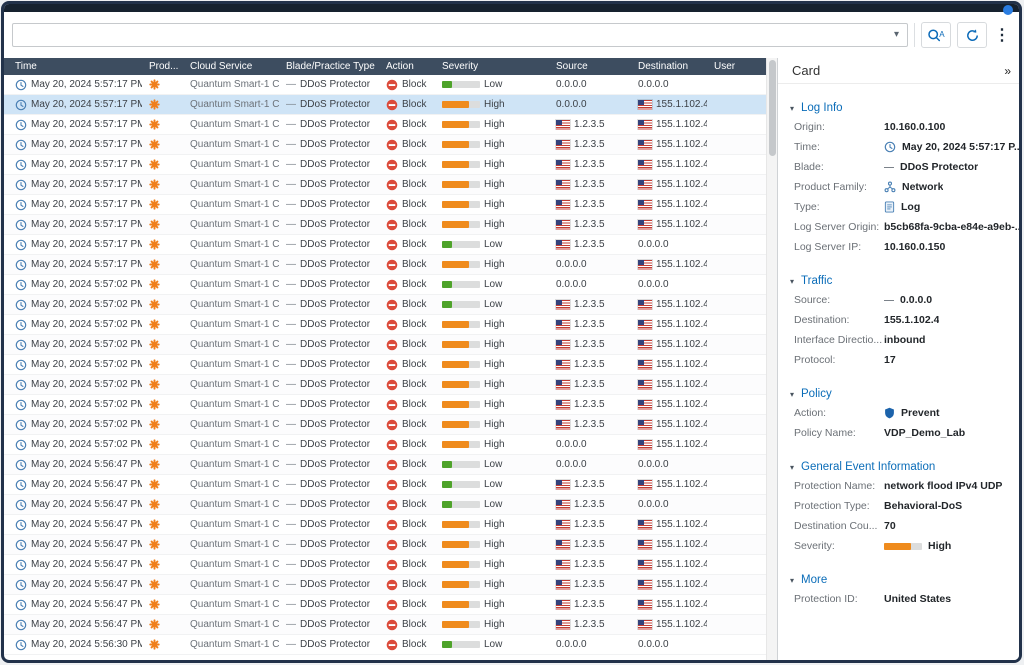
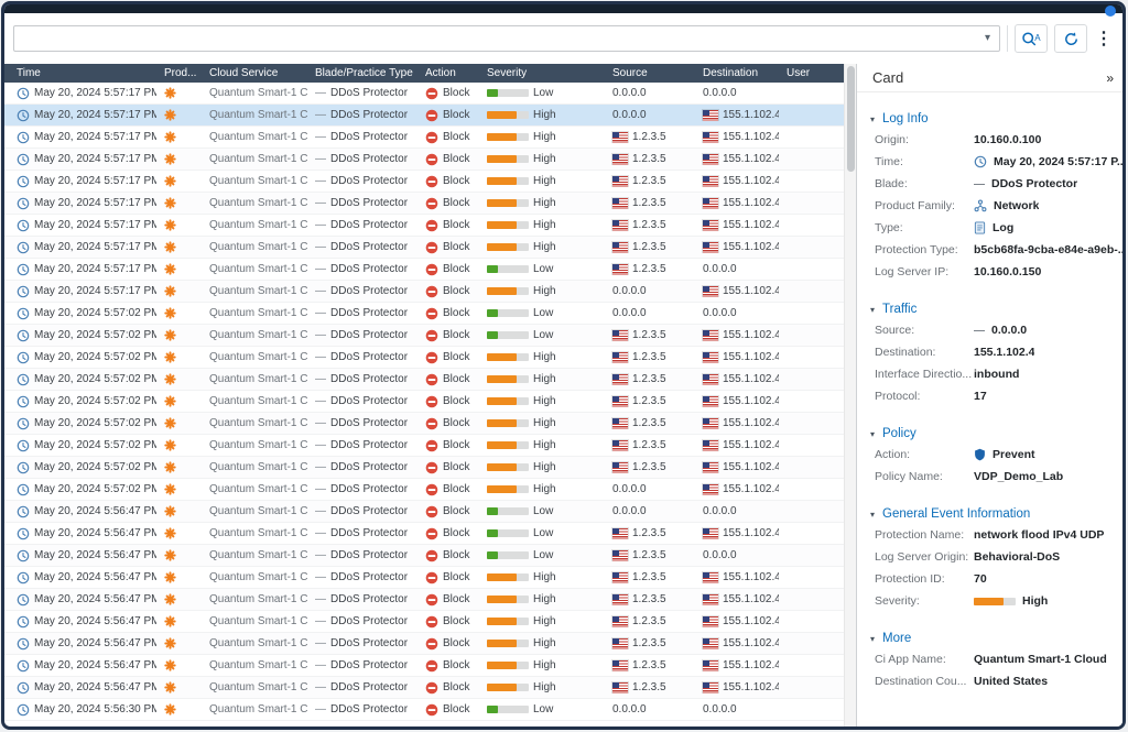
  ▾
  A
  ⋮
  Time
  Prod...
  Cloud Service
  Blade/Practice Type
  Action
  Severity
  Source
  Destination
  User
  May 20, 2024 5:57:17 PM
  Quantum Smart-1 C
  —
  DDoS Protector
  Block
  Low
  0.0.0.0
  0.0.0.0
  May 20, 2024 5:57:17 PM
  Quantum Smart-1 C
  —
  DDoS Protector
  Block
  High
  0.0.0.0
  155.1.102.4
  May 20, 2024 5:57:17 PM
  Quantum Smart-1 C
  —
  DDoS Protector
  Block
  High
  1.2.3.5
  155.1.102.4
  May 20, 2024 5:57:17 PM
  Quantum Smart-1 C
  —
  DDoS Protector
  Block
  High
  1.2.3.5
  155.1.102.4
  May 20, 2024 5:57:17 PM
  Quantum Smart-1 C
  —
  DDoS Protector
  Block
  High
  1.2.3.5
  155.1.102.4
  May 20, 2024 5:57:17 PM
  Quantum Smart-1 C
  —
  DDoS Protector
  Block
  High
  1.2.3.5
  155.1.102.4
  May 20, 2024 5:57:17 PM
  Quantum Smart-1 C
  —
  DDoS Protector
  Block
  High
  1.2.3.5
  155.1.102.4
  May 20, 2024 5:57:17 PM
  Quantum Smart-1 C
  —
  DDoS Protector
  Block
  High
  1.2.3.5
  155.1.102.4
  May 20, 2024 5:57:17 PM
  Quantum Smart-1 C
  —
  DDoS Protector
  Block
  Low
  1.2.3.5
  0.0.0.0
  May 20, 2024 5:57:17 PM
  Quantum Smart-1 C
  —
  DDoS Protector
  Block
  High
  0.0.0.0
  155.1.102.4
  May 20, 2024 5:57:02 PM
  Quantum Smart-1 C
  —
  DDoS Protector
  Block
  Low
  0.0.0.0
  0.0.0.0
  May 20, 2024 5:57:02 PM
  Quantum Smart-1 C
  —
  DDoS Protector
  Block
  Low
  1.2.3.5
  155.1.102.4
  May 20, 2024 5:57:02 PM
  Quantum Smart-1 C
  —
  DDoS Protector
  Block
  High
  1.2.3.5
  155.1.102.4
  May 20, 2024 5:57:02 PM
  Quantum Smart-1 C
  —
  DDoS Protector
  Block
  High
  1.2.3.5
  155.1.102.4
  May 20, 2024 5:57:02 PM
  Quantum Smart-1 C
  —
  DDoS Protector
  Block
  High
  1.2.3.5
  155.1.102.4
  May 20, 2024 5:57:02 PM
  Quantum Smart-1 C
  —
  DDoS Protector
  Block
  High
  1.2.3.5
  155.1.102.4
  May 20, 2024 5:57:02 PM
  Quantum Smart-1 C
  —
  DDoS Protector
  Block
  High
  1.2.3.5
  155.1.102.4
  May 20, 2024 5:57:02 PM
  Quantum Smart-1 C
  —
  DDoS Protector
  Block
  High
  1.2.3.5
  155.1.102.4
  May 20, 2024 5:57:02 PM
  Quantum Smart-1 C
  —
  DDoS Protector
  Block
  High
  0.0.0.0
  155.1.102.4
  May 20, 2024 5:56:47 PM
  Quantum Smart-1 C
  —
  DDoS Protector
  Block
  Low
  0.0.0.0
  0.0.0.0
  May 20, 2024 5:56:47 PM
  Quantum Smart-1 C
  —
  DDoS Protector
  Block
  Low
  1.2.3.5
  155.1.102.4
  May 20, 2024 5:56:47 PM
  Quantum Smart-1 C
  —
  DDoS Protector
  Block
  Low
  1.2.3.5
  0.0.0.0
  May 20, 2024 5:56:47 PM
  Quantum Smart-1 C
  —
  DDoS Protector
  Block
  High
  1.2.3.5
  155.1.102.4
  May 20, 2024 5:56:47 PM
  Quantum Smart-1 C
  —
  DDoS Protector
  Block
  High
  1.2.3.5
  155.1.102.4
  May 20, 2024 5:56:47 PM
  Quantum Smart-1 C
  —
  DDoS Protector
  Block
  High
  1.2.3.5
  155.1.102.4
  May 20, 2024 5:56:47 PM
  Quantum Smart-1 C
  —
  DDoS Protector
  Block
  High
  1.2.3.5
  155.1.102.4
  May 20, 2024 5:56:47 PM
  Quantum Smart-1 C
  —
  DDoS Protector
  Block
  High
  1.2.3.5
  155.1.102.4
  May 20, 2024 5:56:47 PM
  Quantum Smart-1 C
  —
  DDoS Protector
  Block
  High
  1.2.3.5
  155.1.102.4
  May 20, 2024 5:56:30 PM
  Quantum Smart-1 C
  —
  DDoS Protector
  Block
  Low
  0.0.0.0
  0.0.0.0
  Card
  »
  ▾
  Log Info
  Origin:
  10.160.0.100
  Time:
  May 20, 2024 5:57:17 P..
  Blade:
  —
  DDoS Protector
  Product Family:
  Network
  Type:
  Log
- Log Server Origin:
+ Protection Type:
  b5cb68fa-9cba-e84e-a9eb-.
  Log Server IP:
  10.160.0.150
  ▾
  Traffic
  Source:
  —
  0.0.0.0
  Destination:
  155.1.102.4
  Interface Directio...
  inbound
  Protocol:
  17
  ▾
  Policy
  Action:
  Prevent
  Policy Name:
  VDP_Demo_Lab
  ▾
  General Event Information
  Protection Name:
  network flood IPv4 UDP
- Protection Type:
+ Log Server Origin:
  Behavioral-DoS
- Destination Cou...
+ Protection ID:
  70
  Severity:
  High
  ▾
  More
+ Ci App Name:
+ Quantum Smart-1 Cloud
- Protection ID:
+ Destination Cou...
  United States
